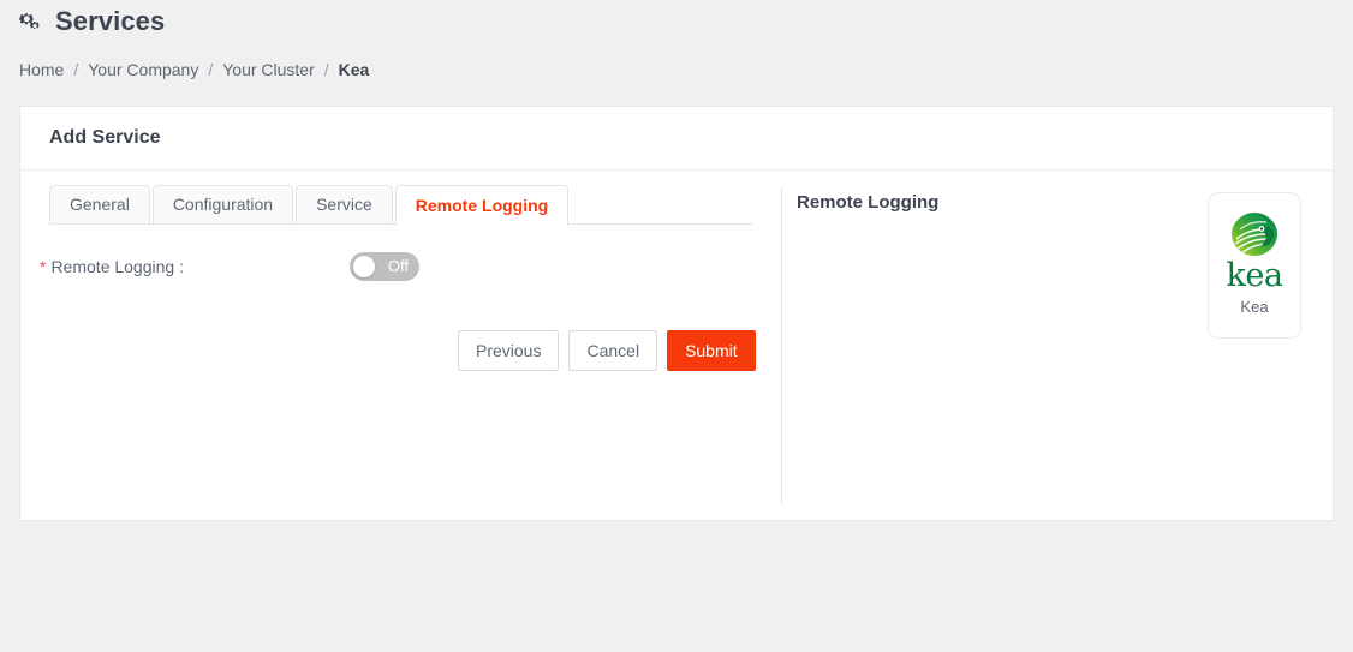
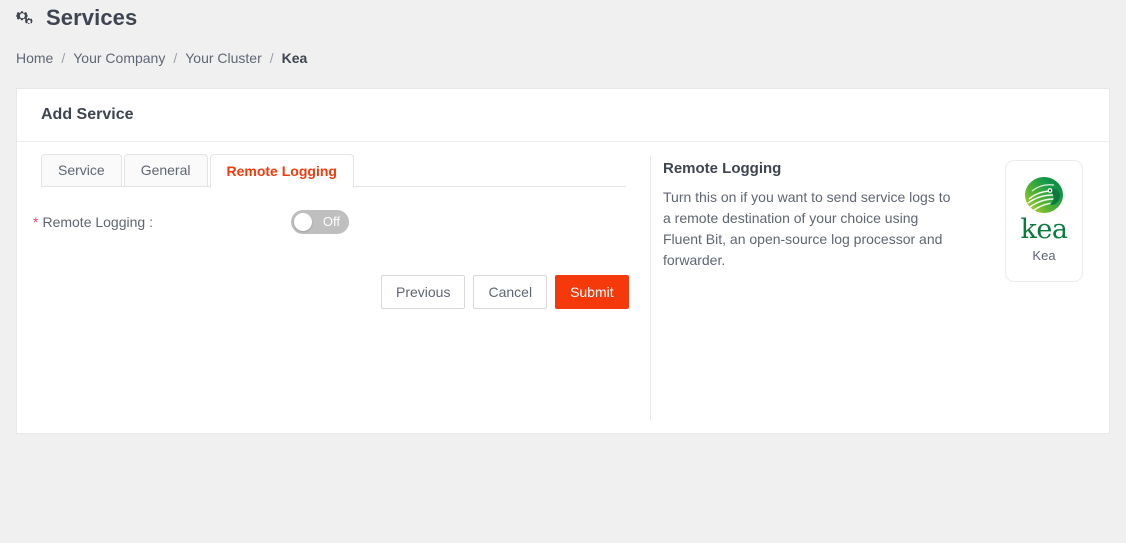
  Services
  Home
  /
  Your Company
  /
  Your Cluster
  /
  Kea
  Add Service
- General
+ Service
- Configuration
- Service
+ General
  Remote Logging
  * Remote Logging :
  Off
  Previous
  Cancel
  Submit
  Remote Logging
+ Turn this on if you want to send service logs to a remote destination of your choice using Fluent Bit, an open-source log processor and forwarder.
  kea
  Kea
